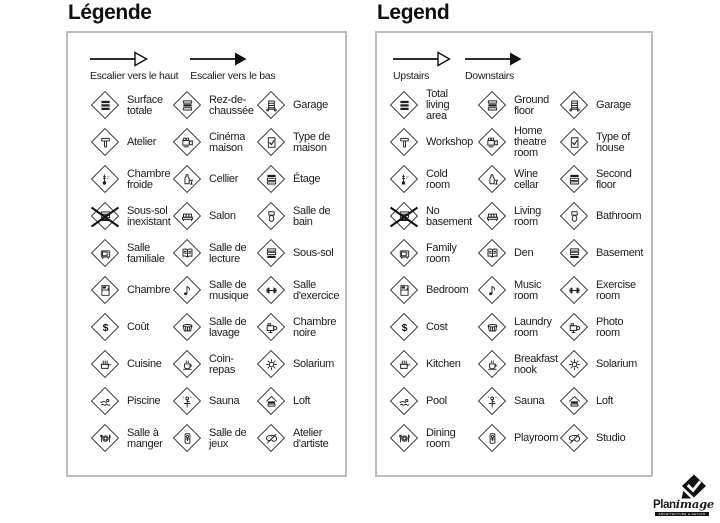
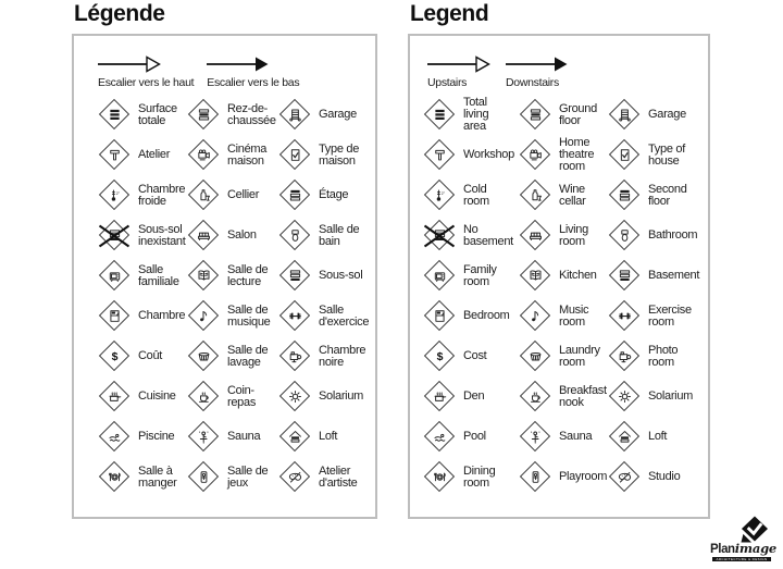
  Légende
  Legend
  Escalier vers le haut
  Escalier vers le bas
  Surface
  totale
  Rez-de-
  chaussée
  Garage
  Atelier
  Cinéma
  maison
  Type de
  maison
  Chambre
  froide
  Cellier
  Étage
  Sous-sol
  inexistant
  Salon
  Salle de
  bain
  Salle
  familiale
  Salle de
  lecture
  Sous-sol
  Chambre
  Salle de
  musique
  Salle
  d'exercice
  $
  Coût
  Salle de
  lavage
  Chambre
  noire
  Cuisine
  Coin-
  repas
  Solarium
  Piscine
  Sauna
  Loft
  Salle à
  manger
  Salle de
  jeux
  Atelier
  d'artiste
  Upstairs
  Downstairs
  Total
  living
  area
  Ground
  floor
  Garage
  Workshop
  Home
  theatre
  room
  Type of
  house
  Cold
  room
  Wine
  cellar
  Second
  floor
  No
  basement
  Living
  room
  Bathroom
  Family
  room
- Den
+ Kitchen
  Basement
  Bedroom
  Music
  room
  Exercise
  room
  $
  Cost
  Laundry
  room
  Photo
  room
- Kitchen
+ Den
  Breakfast
  nook
  Solarium
  Pool
  Sauna
  Loft
  Dining
  room
  Playroom
  Studio
  Planimage
